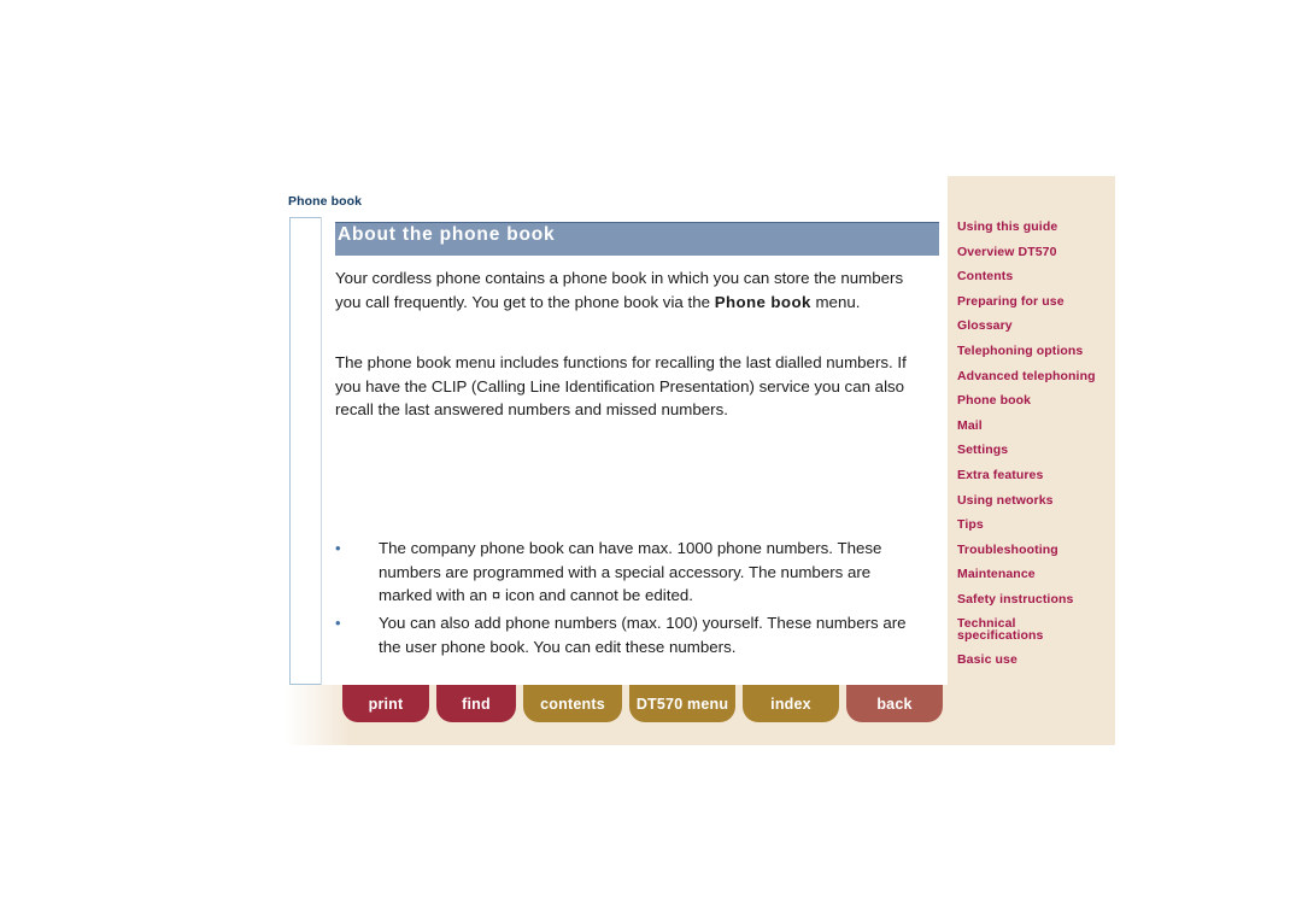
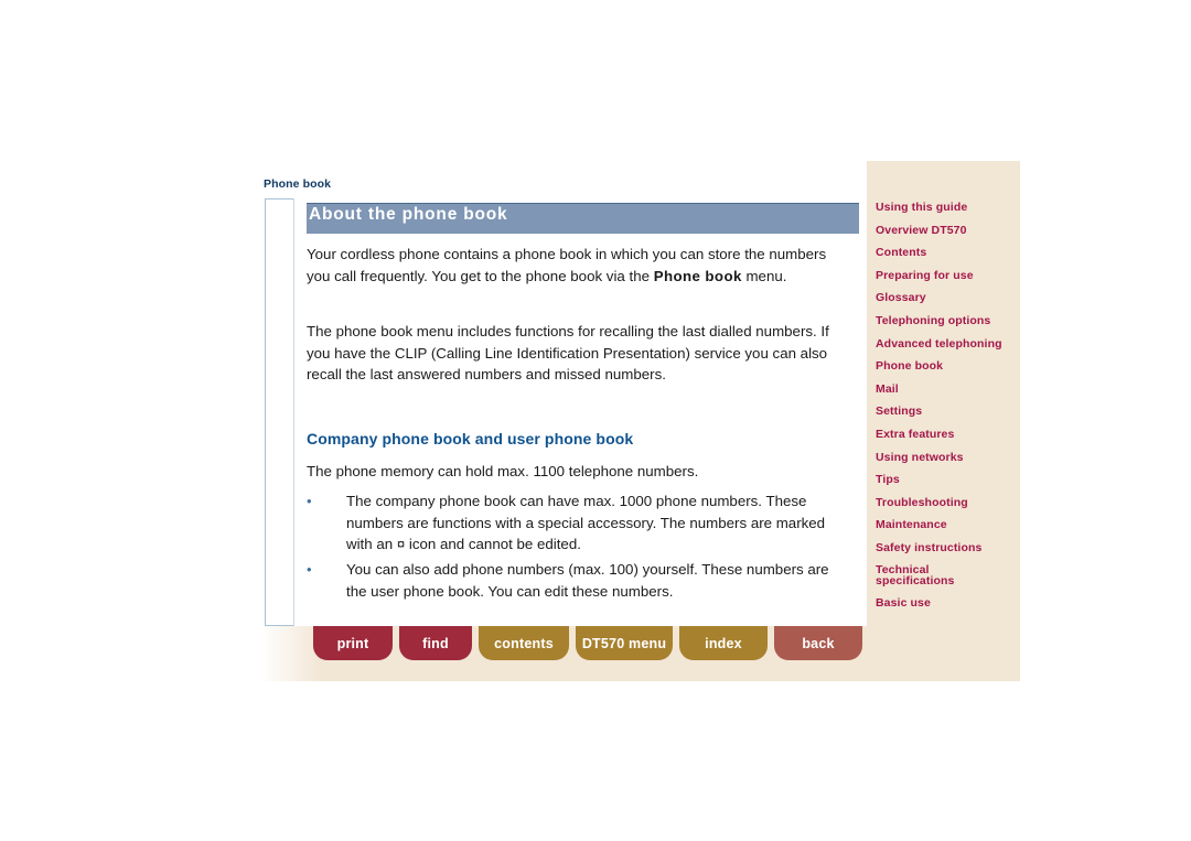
  Using this guide
  Overview DT570
  Contents
  Preparing for use
  Glossary
  Telephoning options
  Advanced telephoning
  Phone book
  Mail
  Settings
  Extra features
  Using networks
  Tips
  Troubleshooting
  Maintenance
  Safety instructions
  Technical
  specifications
  Basic use
  Phone book
  About the phone book
  Your cordless phone contains a phone book in which you can store the numbers you call frequently. You get to the phone book via the Phone book menu.
  The phone book menu includes functions for recalling the last dialled numbers. If you have the CLIP (Calling Line Identification Presentation) service you can also recall the last answered numbers and missed numbers.
+ Company phone book and user phone book
+ The phone memory can hold max. 1100 telephone numbers.
  •
- The company phone book can have max. 1000 phone numbers. These numbers are programmed with a special accessory. The numbers are marked with an ¤ icon and cannot be edited.
+ The company phone book can have max. 1000 phone numbers. These numbers are functions with a special accessory. The numbers are marked with an ¤ icon and cannot be edited.
  •
  You can also add phone numbers (max. 100) yourself. These numbers are the user phone book. You can edit these numbers.
  print
  find
  contents
  DT570 menu
  index
  back
